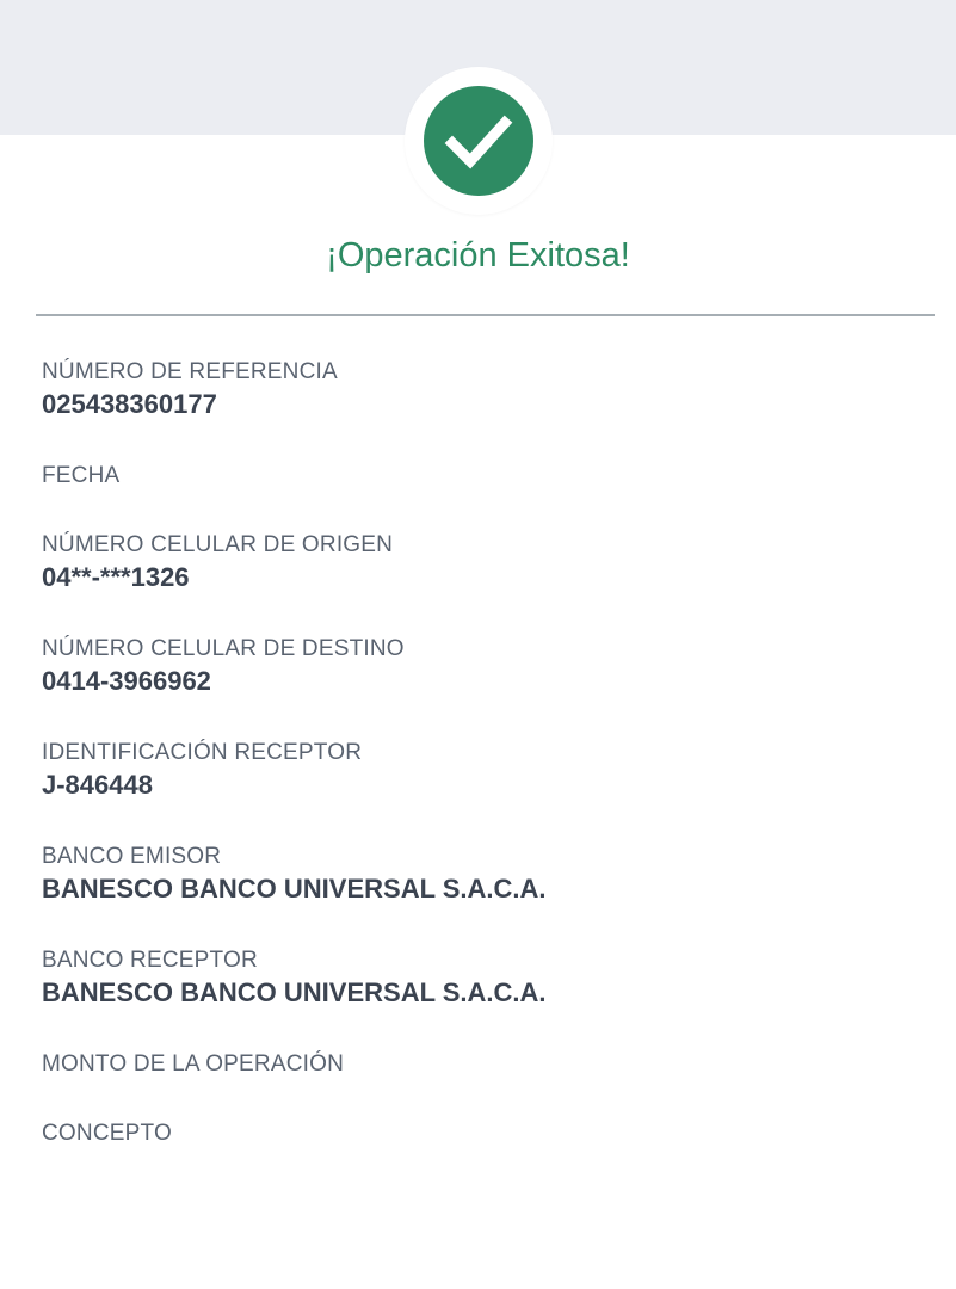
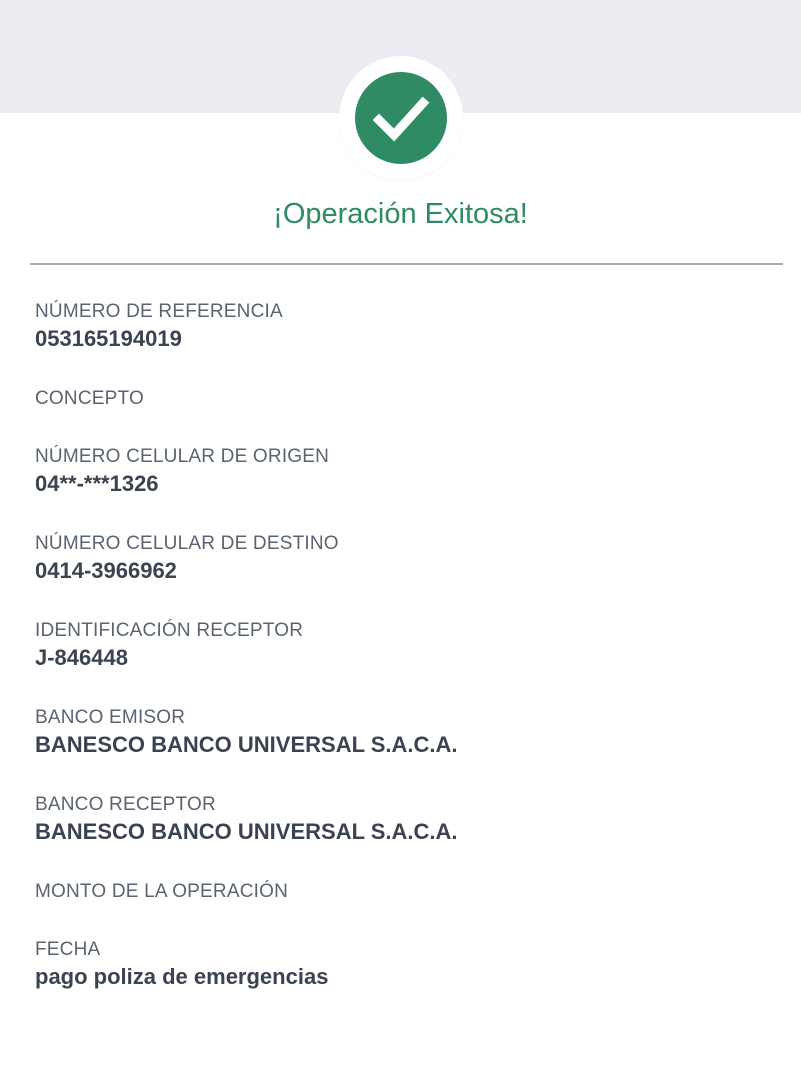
  ¡Operación Exitosa!
  NÚMERO DE REFERENCIA
- 025438360177
+ 053165194019
- FECHA
+ CONCEPTO
  NÚMERO CELULAR DE ORIGEN
  04**-***1326
  NÚMERO CELULAR DE DESTINO
  0414-3966962
  IDENTIFICACIÓN RECEPTOR
  J-846448
  BANCO EMISOR
  BANESCO BANCO UNIVERSAL S.A.C.A.
  BANCO RECEPTOR
  BANESCO BANCO UNIVERSAL S.A.C.A.
  MONTO DE LA OPERACIÓN
- CONCEPTO
+ FECHA
+ pago poliza de emergencias
